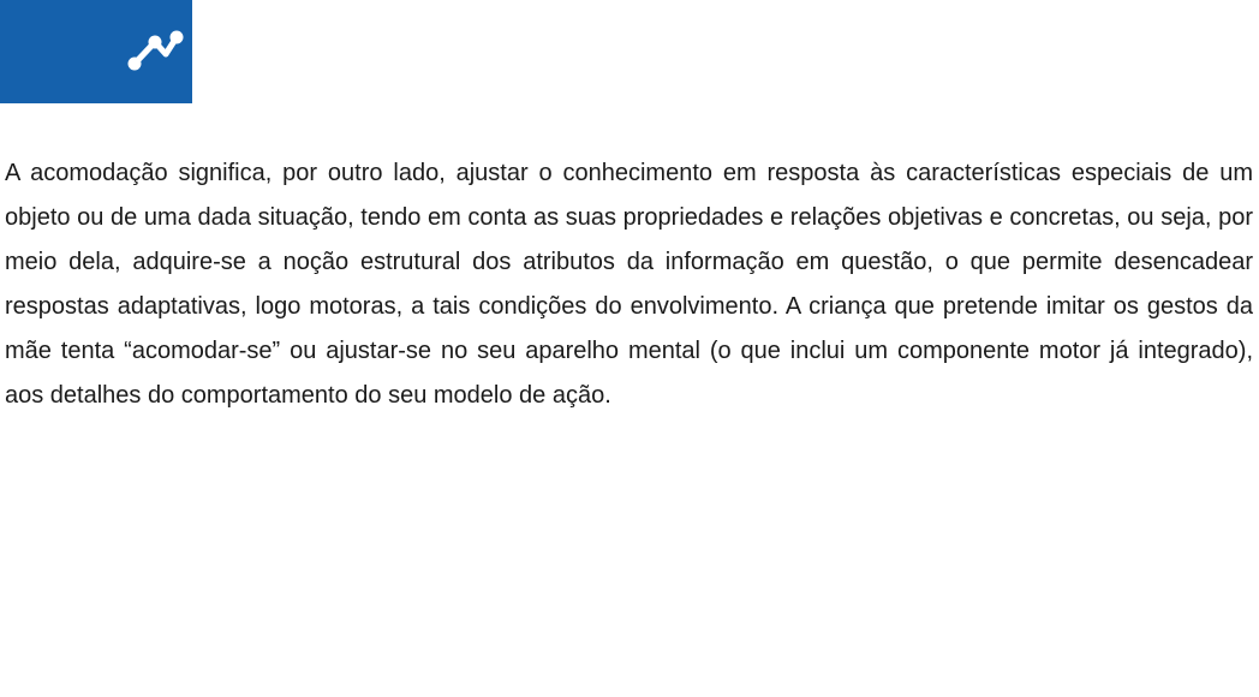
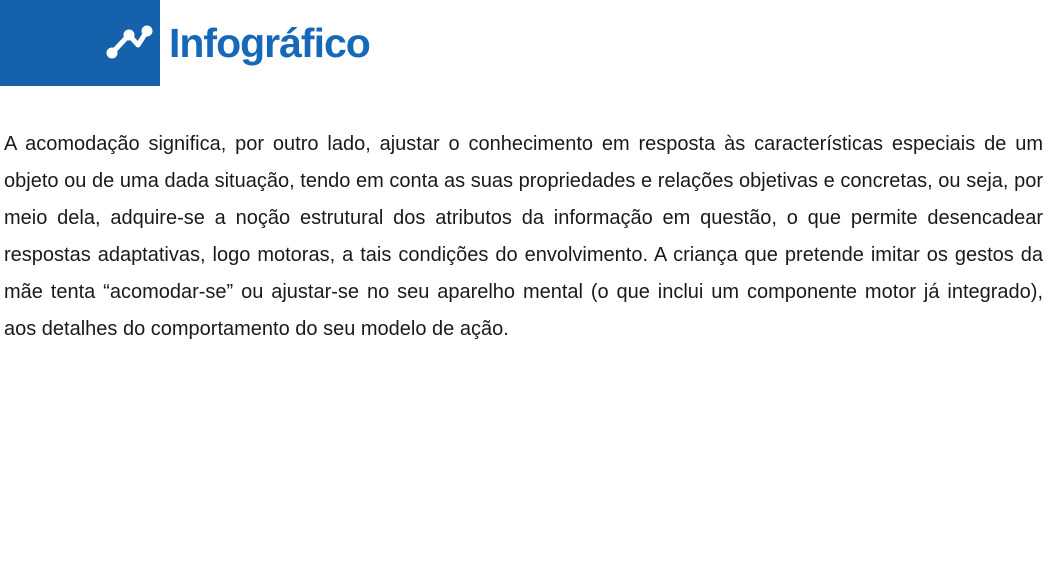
+ Infográfico
  A acomodação significa, por outro lado, ajustar o conhecimento em resposta às características especiais de um objeto ou de uma dada situação, tendo em conta as suas propriedades e relações objetivas e concretas, ou seja, por meio dela, adquire-se a noção estrutural dos atributos da informação em questão, o que permite desencadear respostas adaptativas, logo motoras, a tais condições do envolvimento. A criança que pretende imitar os gestos da mãe tenta “acomodar-se” ou ajustar-se no seu aparelho mental (o que inclui um componente motor já integrado), aos detalhes do comportamento do seu modelo de ação.
